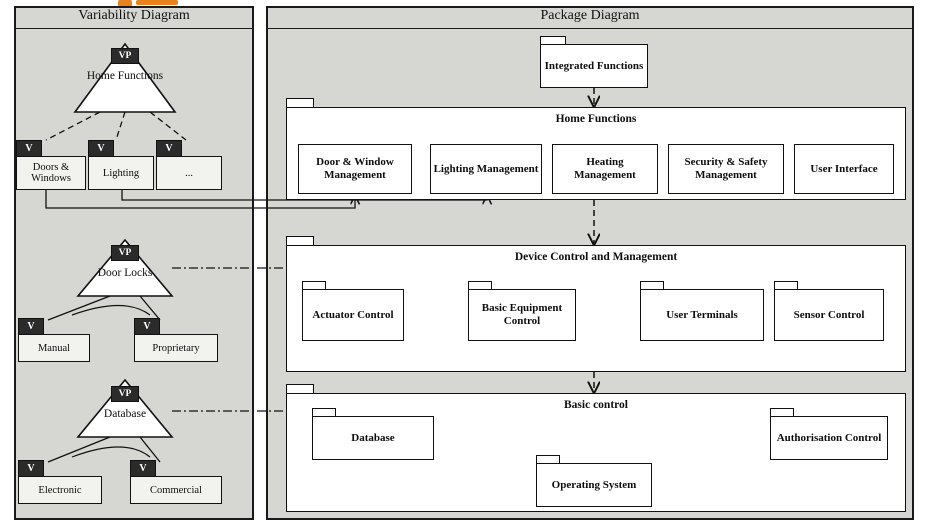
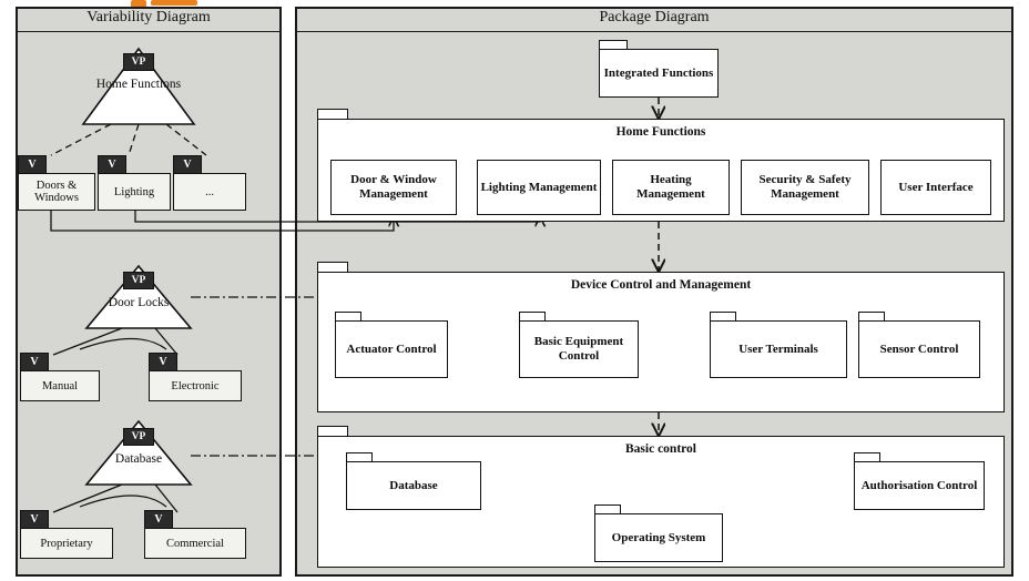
  Variability Diagram
  Package Diagram
  VP
  Home Functions
  VP
  Door Locks
  VP
  Database
  V
  Doors & Windows
  V
  Lighting
  V
  ...
  V
  Manual
  V
- Proprietary
+ Electronic
  V
- Electronic
+ Proprietary
  V
  Commercial
  Integrated Functions
  Home Functions
  Door & Window Management
  Lighting Management
  Heating Management
  Security & Safety Management
  User Interface
  Device Control and Management
  Actuator Control
  Basic Equipment Control
  User Terminals
  Sensor Control
  Basic control
  Database
  Operating System
  Authorisation Control
